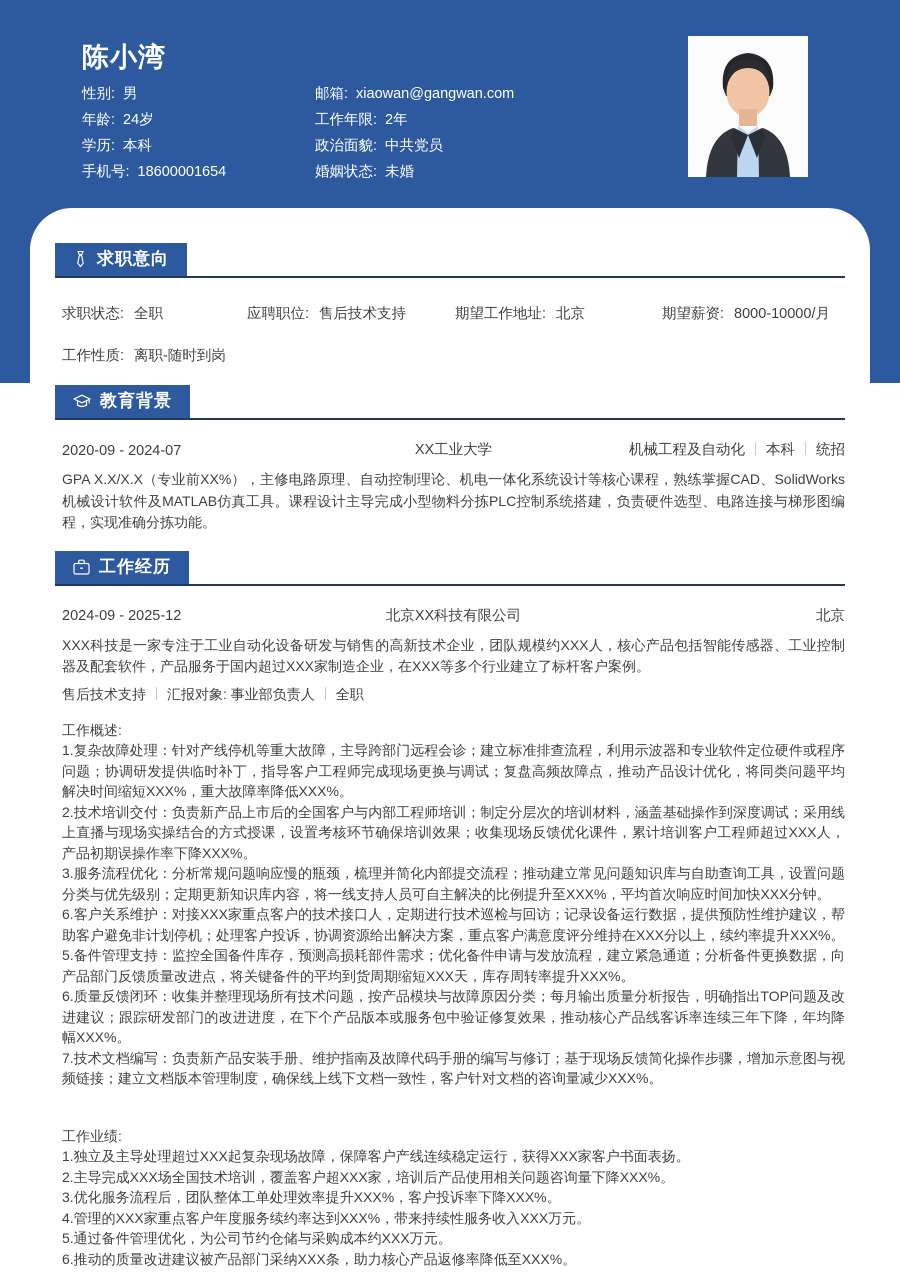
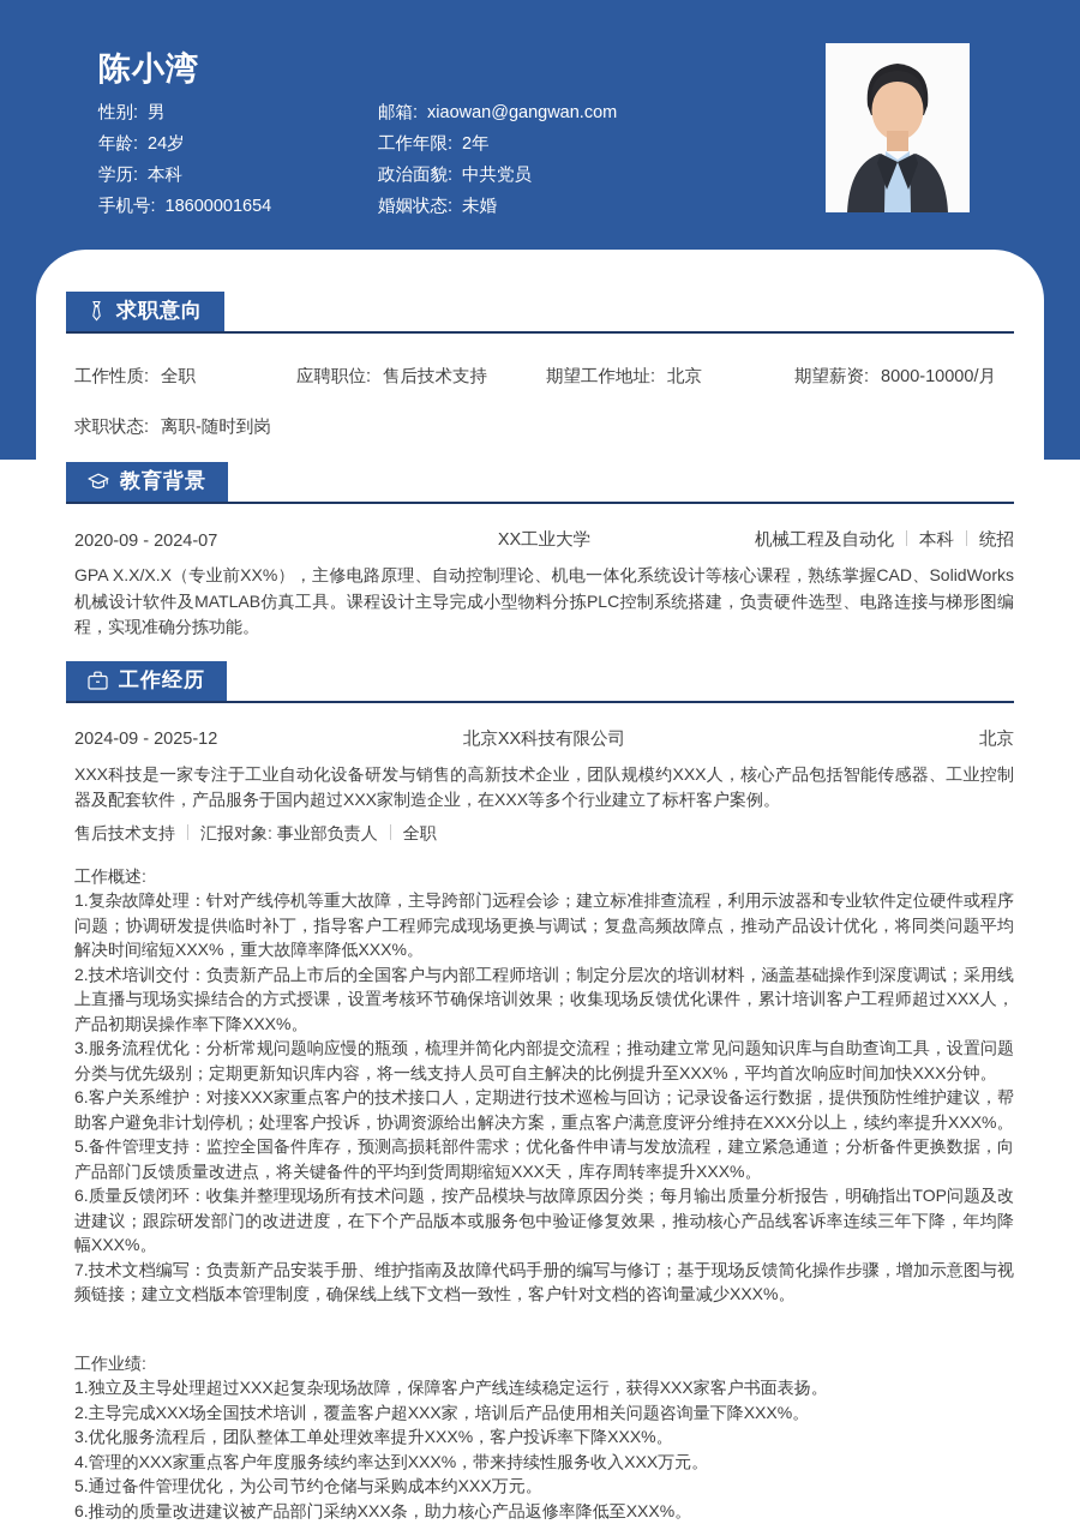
  陈小湾
  性别: 男
  年龄: 24岁
  学历: 本科
  手机号: 18600001654
  邮箱: xiaowan@gangwan.com
  工作年限: 2年
  政治面貌: 中共党员
  婚姻状态: 未婚
  求职意向
- 求职状态: 全职
+ 工作性质: 全职
  应聘职位: 售后技术支持
  期望工作地址: 北京
  期望薪资: 8000-10000/月
- 工作性质: 离职-随时到岗
+ 求职状态: 离职-随时到岗
  教育背景
  2020-09 - 2024-07
  XX工业大学
  机械工程及自动化 本科 统招
  GPA X.X/X.X（专业前XX%），主修电路原理、自动控制理论、机电一体化系统设计等核心课程，熟练掌握CAD、SolidWorks机械设计软件及MATLAB仿真工具。课程设计主导完成小型物料分拣PLC控制系统搭建，负责硬件选型、电路连接与梯形图编程，实现准确分拣功能。
  工作经历
  2024-09 - 2025-12
  北京XX科技有限公司
  北京
  XXX科技是一家专注于工业自动化设备研发与销售的高新技术企业，团队规模约XXX人，核心产品包括智能传感器、工业控制器及配套软件，产品服务于国内超过XXX家制造企业，在XXX等多个行业建立了标杆客户案例。
  售后技术支持 汇报对象: 事业部负责人 全职
  工作概述:
  1.复杂故障处理：针对产线停机等重大故障，主导跨部门远程会诊；建立标准排查流程，利用示波器和专业软件定位硬件或程序问题；协调研发提供临时补丁，指导客户工程师完成现场更换与调试；复盘高频故障点，推动产品设计优化，将同类问题平均解决时间缩短XXX%，重大故障率降低XXX%。
  2.技术培训交付：负责新产品上市后的全国客户与内部工程师培训；制定分层次的培训材料，涵盖基础操作到深度调试；采用线上直播与现场实操结合的方式授课，设置考核环节确保培训效果；收集现场反馈优化课件，累计培训客户工程师超过XXX人，产品初期误操作率下降XXX%。
  3.服务流程优化：分析常规问题响应慢的瓶颈，梳理并简化内部提交流程；推动建立常见问题知识库与自助查询工具，设置问题分类与优先级别；定期更新知识库内容，将一线支持人员可自主解决的比例提升至XXX%，平均首次响应时间加快XXX分钟。
  6.客户关系维护：对接XXX家重点客户的技术接口人，定期进行技术巡检与回访；记录设备运行数据，提供预防性维护建议，帮助客户避免非计划停机；处理客户投诉，协调资源给出解决方案，重点客户满意度评分维持在XXX分以上，续约率提升XXX%。
  5.备件管理支持：监控全国备件库存，预测高损耗部件需求；优化备件申请与发放流程，建立紧急通道；分析备件更换数据，向产品部门反馈质量改进点，将关键备件的平均到货周期缩短XXX天，库存周转率提升XXX%。
  6.质量反馈闭环：收集并整理现场所有技术问题，按产品模块与故障原因分类；每月输出质量分析报告，明确指出TOP问题及改进建议；跟踪研发部门的改进进度，在下个产品版本或服务包中验证修复效果，推动核心产品线客诉率连续三年下降，年均降幅XXX%。
  7.技术文档编写：负责新产品安装手册、维护指南及故障代码手册的编写与修订；基于现场反馈简化操作步骤，增加示意图与视频链接；建立文档版本管理制度，确保线上线下文档一致性，客户针对文档的咨询量减少XXX%。
  工作业绩:
  1.独立及主导处理超过XXX起复杂现场故障，保障客户产线连续稳定运行，获得XXX家客户书面表扬。
  2.主导完成XXX场全国技术培训，覆盖客户超XXX家，培训后产品使用相关问题咨询量下降XXX%。
  3.优化服务流程后，团队整体工单处理效率提升XXX%，客户投诉率下降XXX%。
  4.管理的XXX家重点客户年度服务续约率达到XXX%，带来持续性服务收入XXX万元。
  5.通过备件管理优化，为公司节约仓储与采购成本约XXX万元。
  6.推动的质量改进建议被产品部门采纳XXX条，助力核心产品返修率降低至XXX%。
